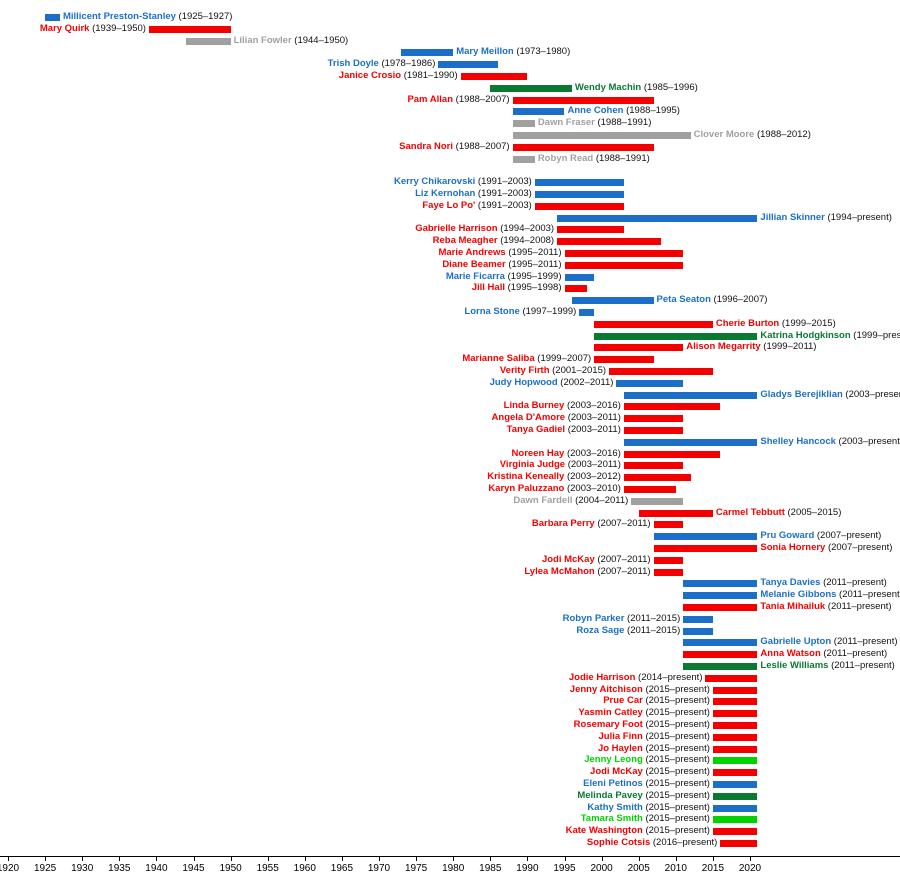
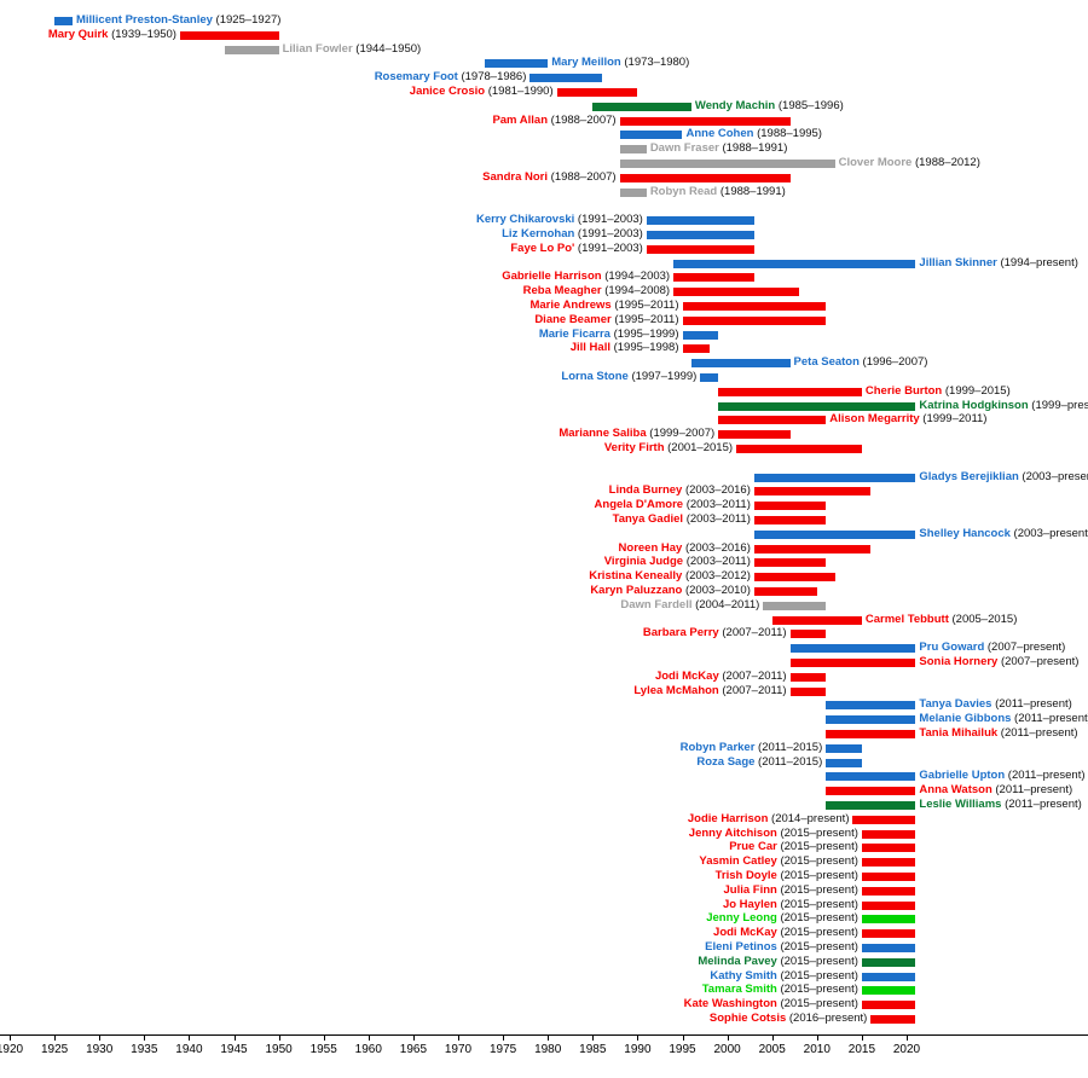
  Millicent Preston-Stanley (1925–1927)
  Mary Quirk (1939–1950)
  Lilian Fowler (1944–1950)
  Mary Meillon (1973–1980)
- Trish Doyle (1978–1986)
+ Rosemary Foot (1978–1986)
  Janice Crosio (1981–1990)
  Wendy Machin (1985–1996)
  Pam Allan (1988–2007)
  Anne Cohen (1988–1995)
  Dawn Fraser (1988–1991)
  Clover Moore (1988–2012)
  Sandra Nori (1988–2007)
  Robyn Read (1988–1991)
  Kerry Chikarovski (1991–2003)
  Liz Kernohan (1991–2003)
  Faye Lo Po' (1991–2003)
  Jillian Skinner (1994–present)
  Gabrielle Harrison (1994–2003)
  Reba Meagher (1994–2008)
  Marie Andrews (1995–2011)
  Diane Beamer (1995–2011)
  Marie Ficarra (1995–1999)
  Jill Hall (1995–1998)
  Peta Seaton (1996–2007)
  Lorna Stone (1997–1999)
  Cherie Burton (1999–2015)
  Katrina Hodgkinson (1999–pres
  Alison Megarrity (1999–2011)
  Marianne Saliba (1999–2007)
  Verity Firth (2001–2015)
- Judy Hopwood (2002–2011)
  Gladys Berejiklian (2003–prese
  Linda Burney (2003–2016)
  Angela D'Amore (2003–2011)
  Tanya Gadiel (2003–2011)
  Shelley Hancock (2003–present
  Noreen Hay (2003–2016)
  Virginia Judge (2003–2011)
  Kristina Keneally (2003–2012)
  Karyn Paluzzano (2003–2010)
  Dawn Fardell (2004–2011)
  Carmel Tebbutt (2005–2015)
  Barbara Perry (2007–2011)
  Pru Goward (2007–present)
  Sonia Hornery (2007–present)
  Jodi McKay (2007–2011)
  Lylea McMahon (2007–2011)
  Tanya Davies (2011–present)
  Melanie Gibbons (2011–present
  Tania Mihailuk (2011–present)
  Robyn Parker (2011–2015)
  Roza Sage (2011–2015)
  Gabrielle Upton (2011–present)
  Anna Watson (2011–present)
  Leslie Williams (2011–present)
  Jodie Harrison (2014–present)
  Jenny Aitchison (2015–present)
  Prue Car (2015–present)
  Yasmin Catley (2015–present)
- Rosemary Foot (2015–present)
+ Trish Doyle (2015–present)
  Julia Finn (2015–present)
  Jo Haylen (2015–present)
  Jenny Leong (2015–present)
  Jodi McKay (2015–present)
  Eleni Petinos (2015–present)
  Melinda Pavey (2015–present)
  Kathy Smith (2015–present)
  Tamara Smith (2015–present)
  Kate Washington (2015–present)
  Sophie Cotsis (2016–present)
  920
  1925
  1930
  1935
  1940
  1945
  1950
  1955
  1960
  1965
  1970
  1975
  1980
  1985
  1990
  1995
  2000
  2005
  2010
  2015
  2020
